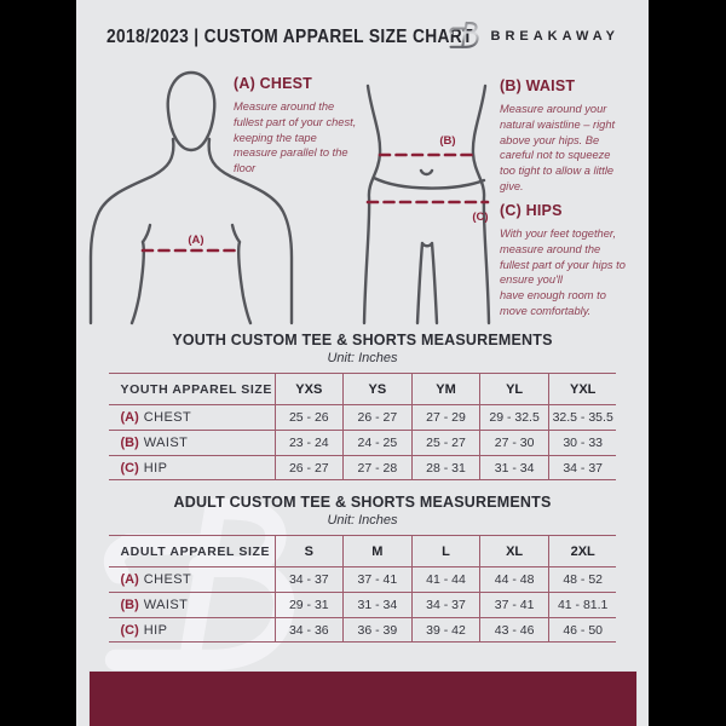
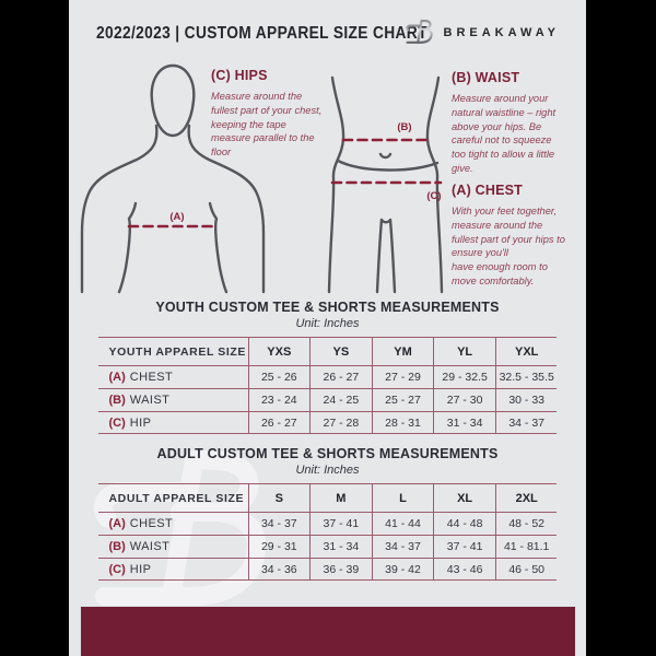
- 2018/2023 | CUSTOM APPAREL SIZE CHART
+ 2022/2023 | CUSTOM APPAREL SIZE CHART
  BREAKAWAY
  (A)
  (B)
  (C)
- (A) CHEST
+ (C) HIPS
  Measure around the fullest part of your chest, keeping the tape measure parallel to the floor
  (B) WAIST
  Measure around your natural waistline – right above your hips. Be careful not to squeeze too tight to allow a little give.
- (C) HIPS
+ (A) CHEST
  With your feet together, measure around the fullest part of your hips to ensure you'll
  have enough room to move comfortably.
  YOUTH CUSTOM TEE & SHORTS MEASUREMENTS
  Unit: Inches
  YOUTH APPAREL SIZE
  YXS
  YS
  YM
  YL
  YXL
  (A)
  CHEST
  25 - 26
  26 - 27
  27 - 29
  29 - 32.5
  32.5 - 35.5
  (B)
  WAIST
  23 - 24
  24 - 25
  25 - 27
  27 - 30
  30 - 33
  (C)
  HIP
  26 - 27
  27 - 28
  28 - 31
  31 - 34
  34 - 37
  ADULT CUSTOM TEE & SHORTS MEASUREMENTS
  Unit: Inches
  ADULT APPAREL SIZE
  S
  M
  L
  XL
  2XL
  (A)
  CHEST
  34 - 37
  37 - 41
  41 - 44
  44 - 48
  48 - 52
  (B)
  WAIST
  29 - 31
  31 - 34
  34 - 37
  37 - 41
  41 - 81.1
  (C)
  HIP
  34 - 36
  36 - 39
  39 - 42
  43 - 46
  46 - 50
